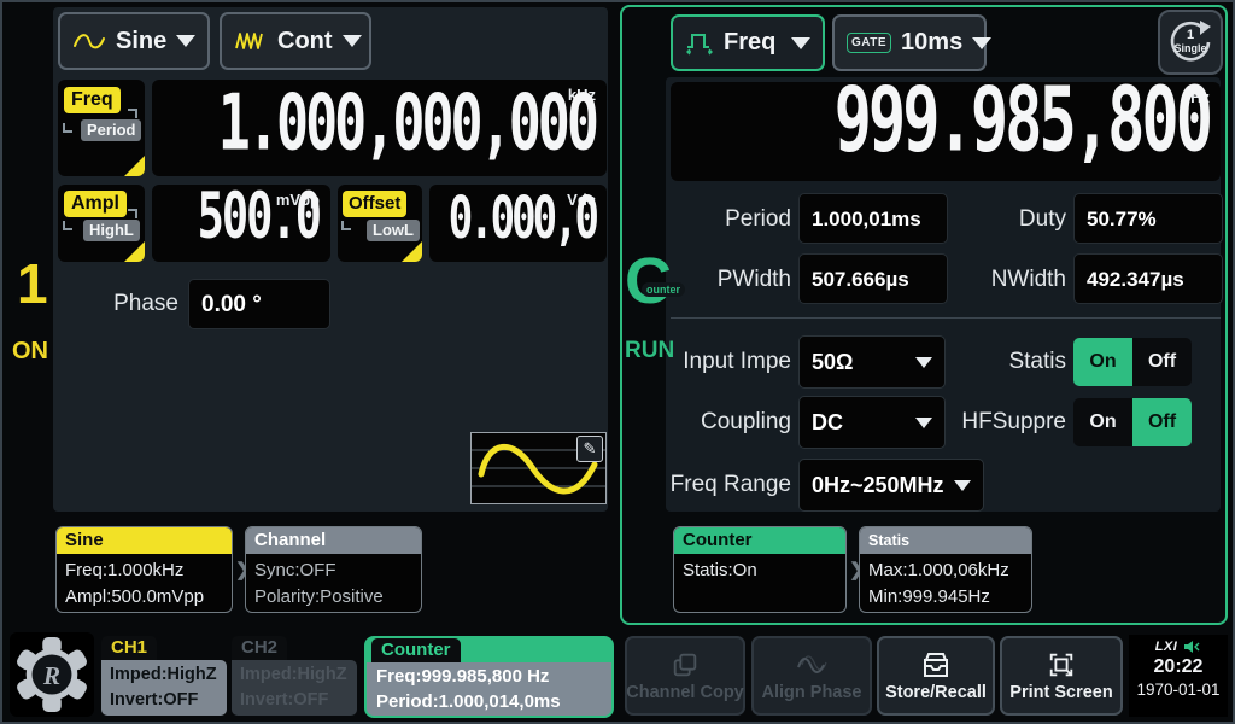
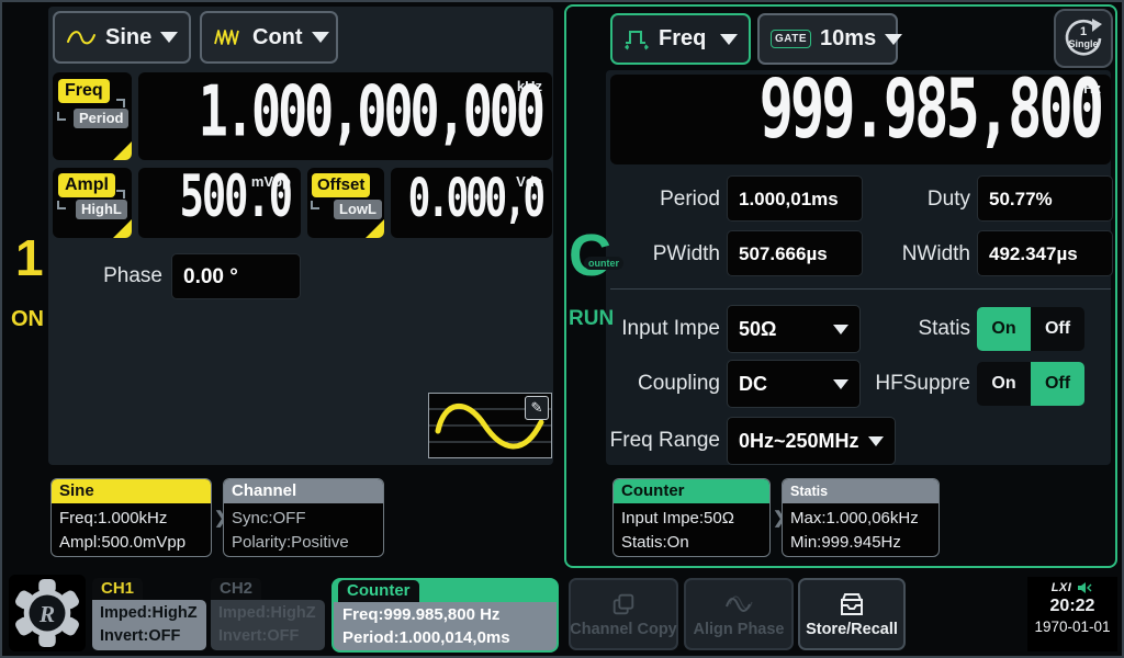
  1
  ON
  Sine
  Cont
  Freq
  Period
  kHz
  1.000,000,000
  Ampl
  HighL
  mVpp
  500.0
  Offset
  LowL
  Vdc
  0.000,0
  Phase
  0.00 °
  ✎
  Sine
  Freq:1.000kHz
  Ampl:500.0mVpp
  ❯
  Channel
  Sync:OFF
  Polarity:Positive
  C
  ounter
  RUN
  Freq
  GATE
  10ms
  1
  Single
  Hz
  999.985,800
  Period
  1.000,01ms
  Duty
  50.77%
  PWidth
  507.666µs
  NWidth
  492.347µs
  Input Impe
  50Ω
  Statis
  On
  Off
  Coupling
  DC
  HFSuppre
  On
  Off
  Freq Range
  0Hz~250MHz
  Counter
+ Input Impe:50Ω
  Statis:On
  ❯
  Statis
  Max:1.000,06kHz
  Min:999.945Hz
  R
  CH1
  Imped:HighZ
  Invert:OFF
  CH2
  Imped:HighZ
  Invert:OFF
  Counter
  Freq:999.985,800 Hz
  Period:1.000,014,0ms
  Channel Copy
  Align Phase
  Store/Recall
- Print Screen
  LXI
  20:22
  1970-01-01
